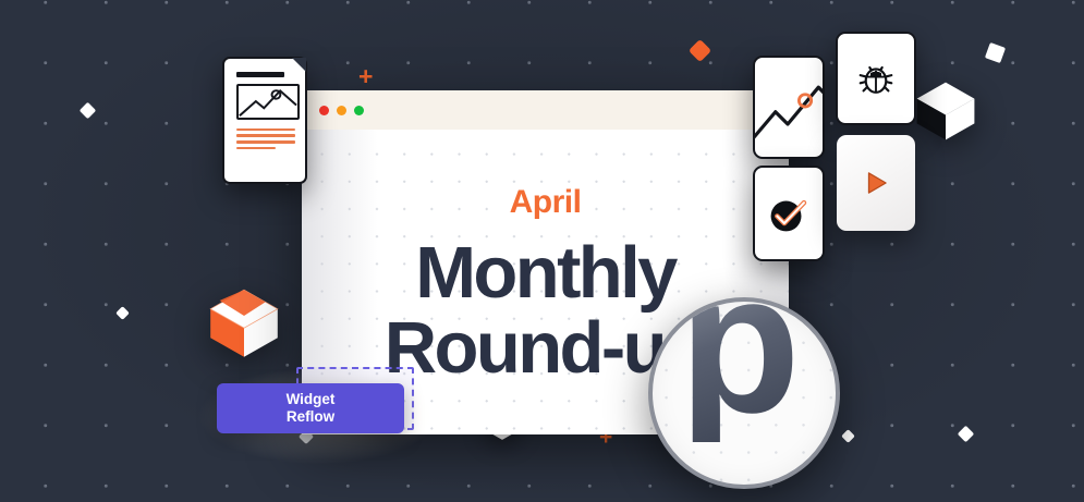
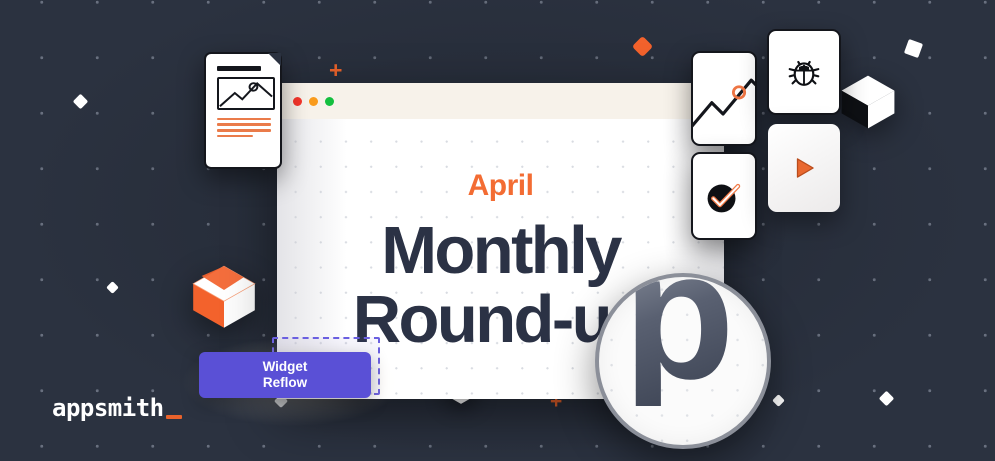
  +
  +
  April
  Monthly
  Round-u
  Widget
  Reflow
  p
+ appsmith
